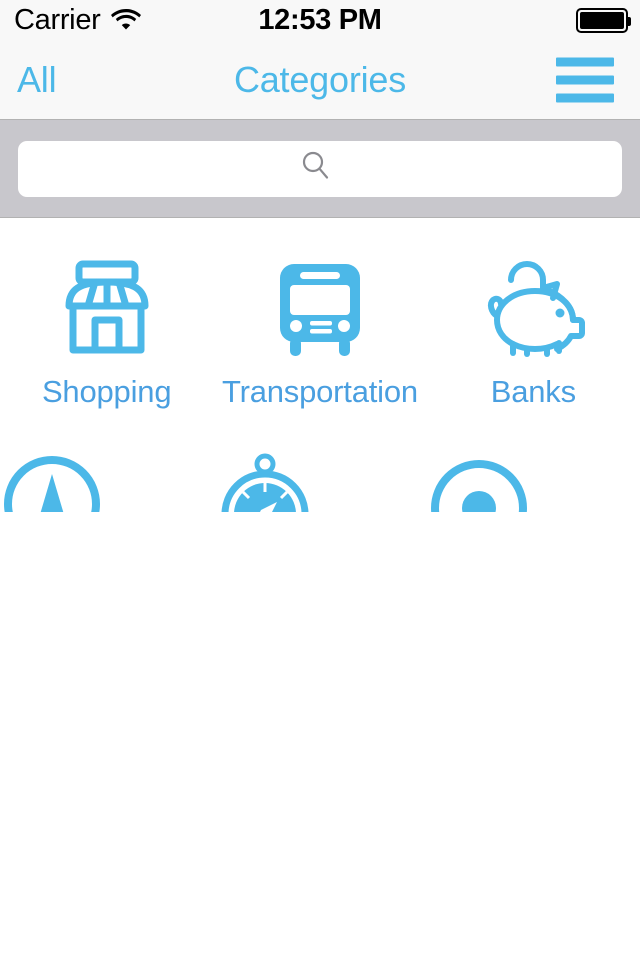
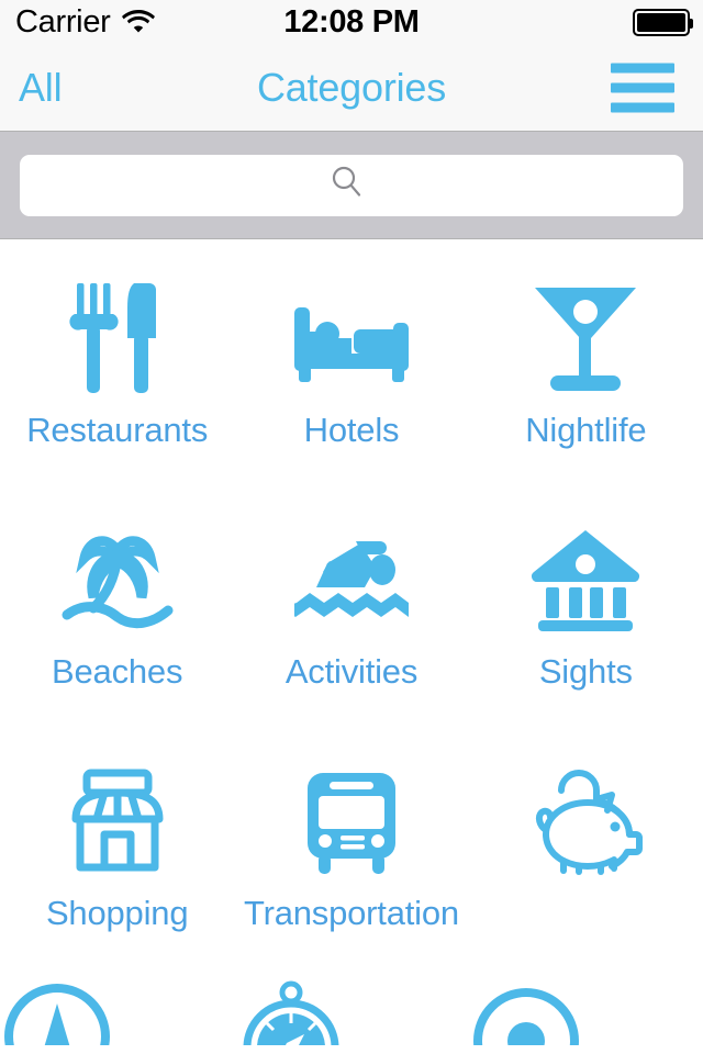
  Carrier
- 12:53 PM
+ 12:08 PM
  All
  Categories
+ Restaurants
+ Hotels
+ Nightlife
+ Beaches
+ Activities
+ Sights
  Shopping
  Transportation
- Banks
